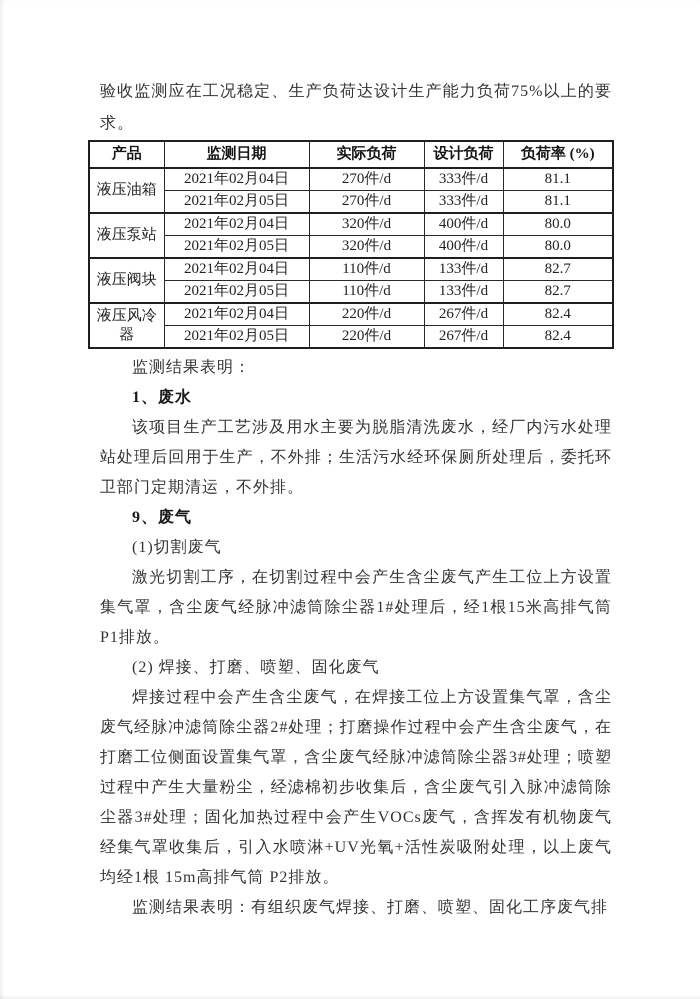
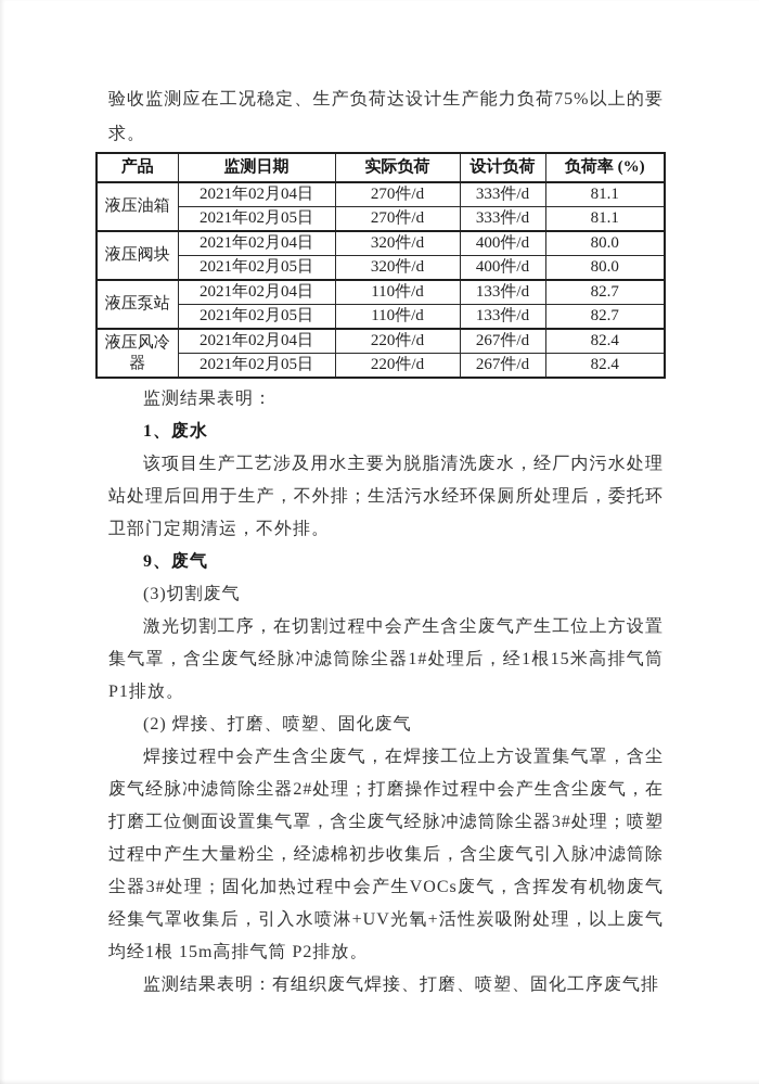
  验收监测应在工况稳定、生产负荷达设计生产能力负荷75%以上的要求。
  产品	监测日期	实际负荷	设计负荷	负荷率 (%)
  液压油箱	2021年02月04日	270件/d	333件/d	81.1
  2021年02月05日	270件/d	333件/d	81.1
- 液压泵站	2021年02月04日	320件/d	400件/d	80.0
+ 液压阀块	2021年02月04日	320件/d	400件/d	80.0
  2021年02月05日	320件/d	400件/d	80.0
- 液压阀块	2021年02月04日	110件/d	133件/d	82.7
+ 液压泵站	2021年02月04日	110件/d	133件/d	82.7
  2021年02月05日	110件/d	133件/d	82.7
  液压风冷器	2021年02月04日	220件/d	267件/d	82.4
  2021年02月05日	220件/d	267件/d	82.4
  监测结果表明：
  1、废水
  该项目生产工艺涉及用水主要为脱脂清洗废水，经厂内污水处理站处理后回用于生产，不外排；生活污水经环保厕所处理后，委托环卫部门定期清运，不外排。
  9、废气
- (1)切割废气
+ (3)切割废气
  激光切割工序，在切割过程中会产生含尘废气产生工位上方设置集气罩，含尘废气经脉冲滤筒除尘器1#处理后，经1根15米高排气筒P1排放。
  (2) 焊接、打磨、喷塑、固化废气
  焊接过程中会产生含尘废气，在焊接工位上方设置集气罩，含尘废气经脉冲滤筒除尘器2#处理；打磨操作过程中会产生含尘废气，在打磨工位侧面设置集气罩，含尘废气经脉冲滤筒除尘器3#处理；喷塑过程中产生大量粉尘，经滤棉初步收集后，含尘废气引入脉冲滤筒除尘器3#处理；固化加热过程中会产生VOCs废气，含挥发有机物废气经集气罩收集后，引入水喷淋+UV光氧+活性炭吸附处理，以上废气均经1根 15m高排气筒 P2排放。
  监测结果表明：有组织废气焊接、打磨、喷塑、固化工序废气排
